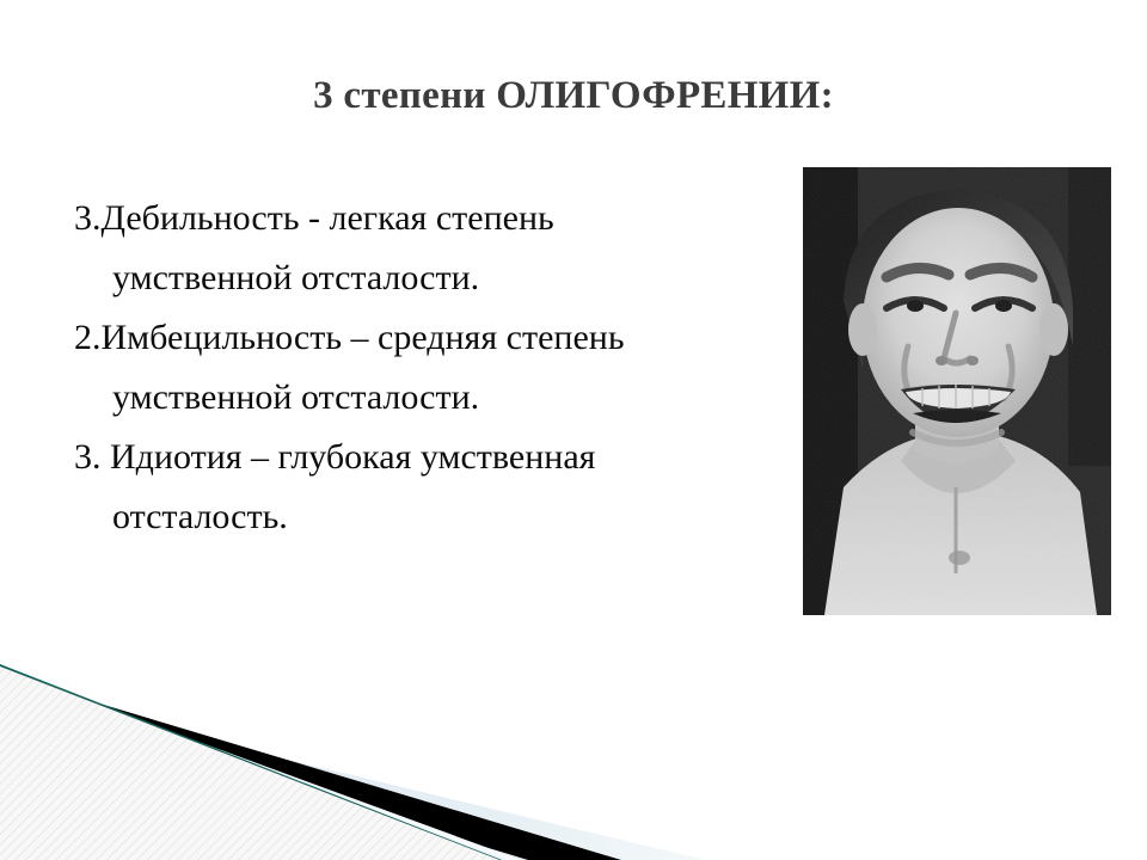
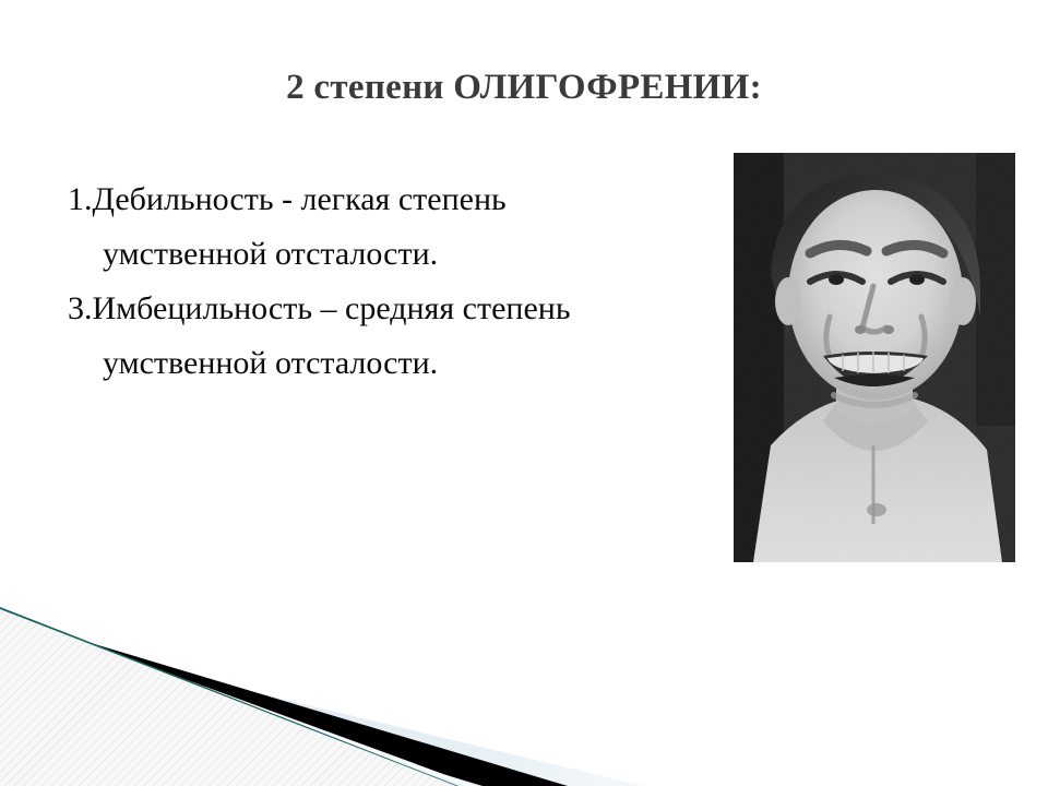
- 3 степени ОЛИГОФРЕНИИ:
+ 2 степени ОЛИГОФРЕНИИ:
- 3.Дебильность - легкая степень
+ 1.Дебильность - легкая степень
  умственной отсталости.
- 2.Имбецильность – средняя степень
+ 3.Имбецильность – средняя степень
  умственной отсталости.
- 3. Идиотия – глубокая умственная
- отсталость.
